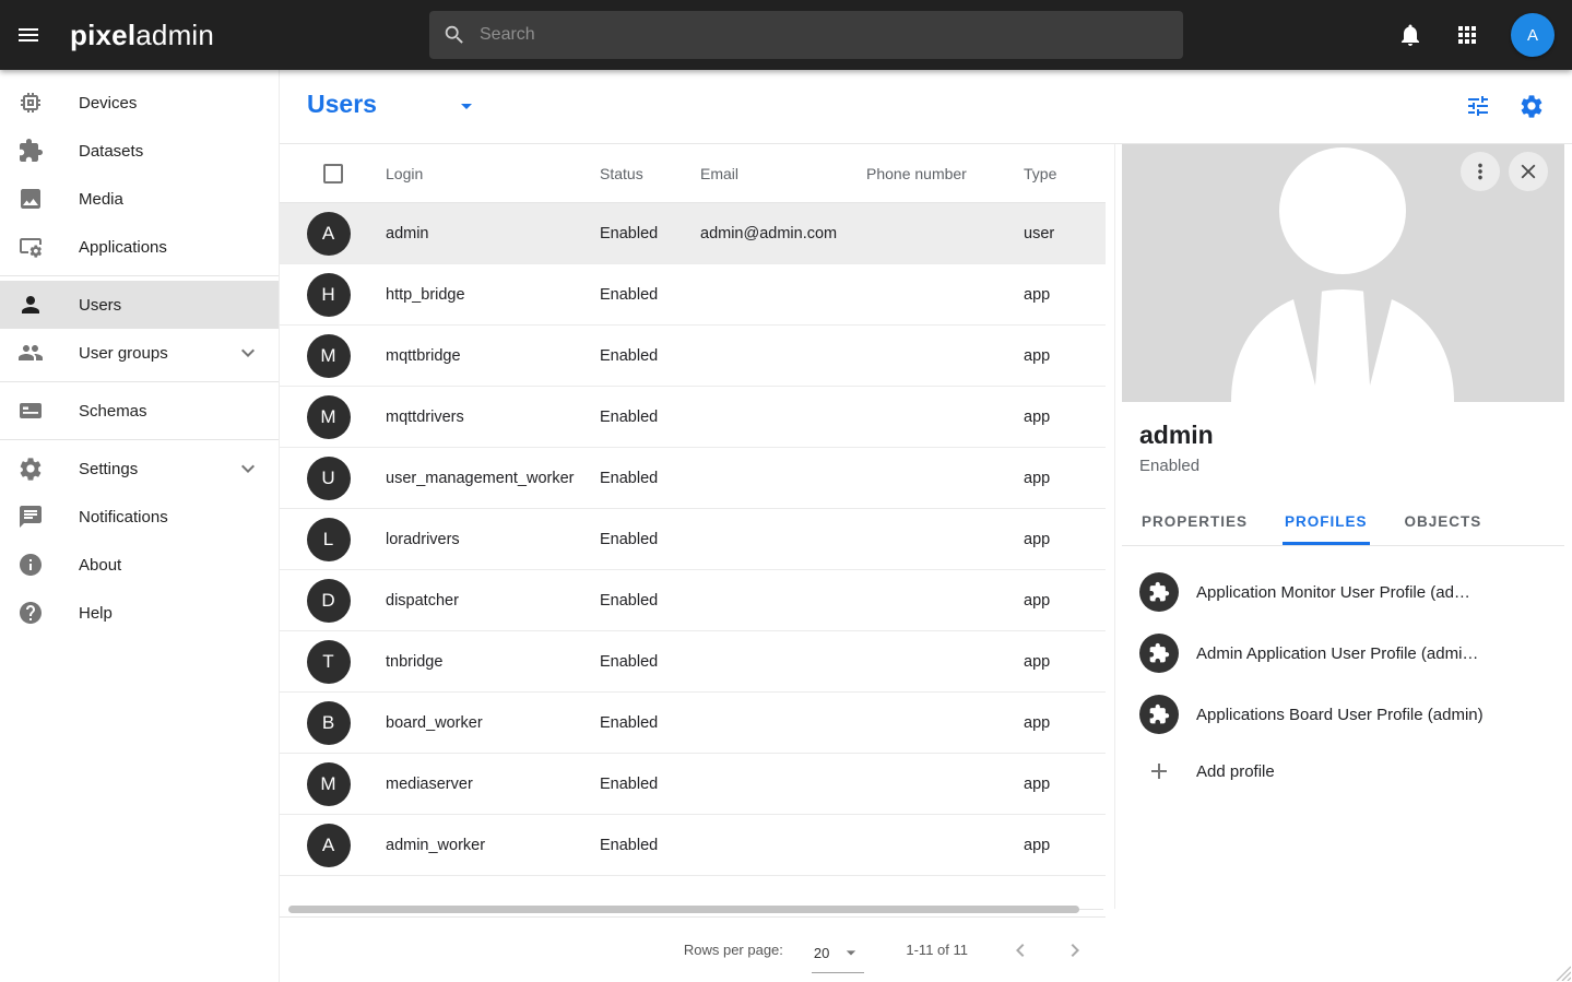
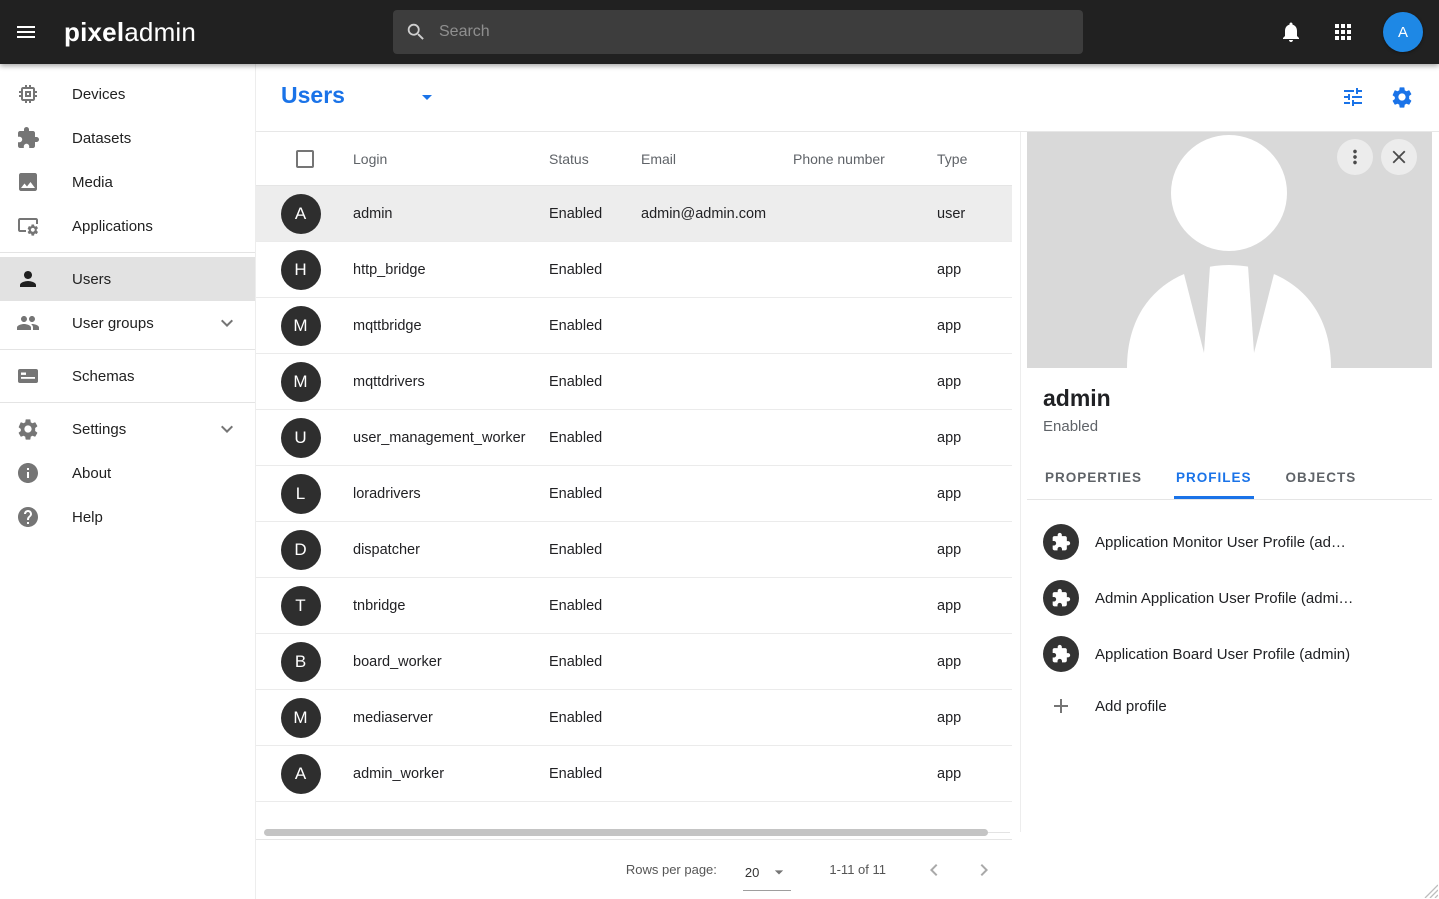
  pixeladmin
  Search
  A
  Devices
  Datasets
  Media
  Applications
  Users
  User groups
  Schemas
  Settings
- Notifications
  About
  Help
  Users
  Login
  Status
  Email
  Phone number
  Type
  A
  admin
  Enabled
  admin@admin.com
  user
  H
  http_bridge
  Enabled
  app
  M
  mqttbridge
  Enabled
  app
  M
  mqttdrivers
  Enabled
  app
  U
  user_management_worker
  Enabled
  app
  L
  loradrivers
  Enabled
  app
  D
  dispatcher
  Enabled
  app
  T
  tnbridge
  Enabled
  app
  B
  board_worker
  Enabled
  app
  M
  mediaserver
  Enabled
  app
  A
  admin_worker
  Enabled
  app
  Rows per page:
  20
  1-11 of 11
  admin
  Enabled
  PROPERTIES
  PROFILES
  OBJECTS
  Application Monitor User Profile (ad…
  Admin Application User Profile (admi…
- Applications Board User Profile (admin)
+ Application Board User Profile (admin)
  Add profile
